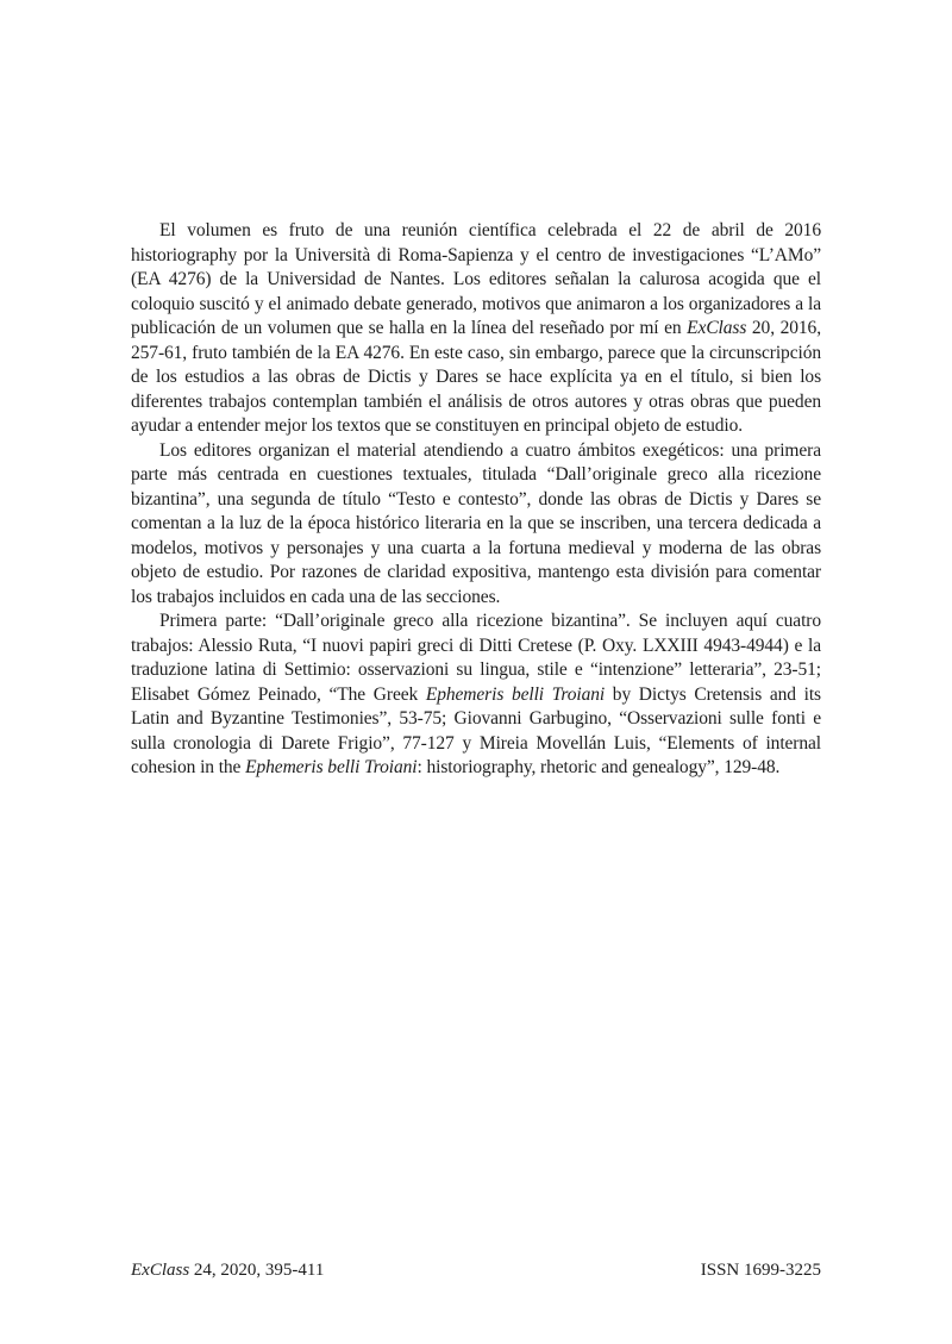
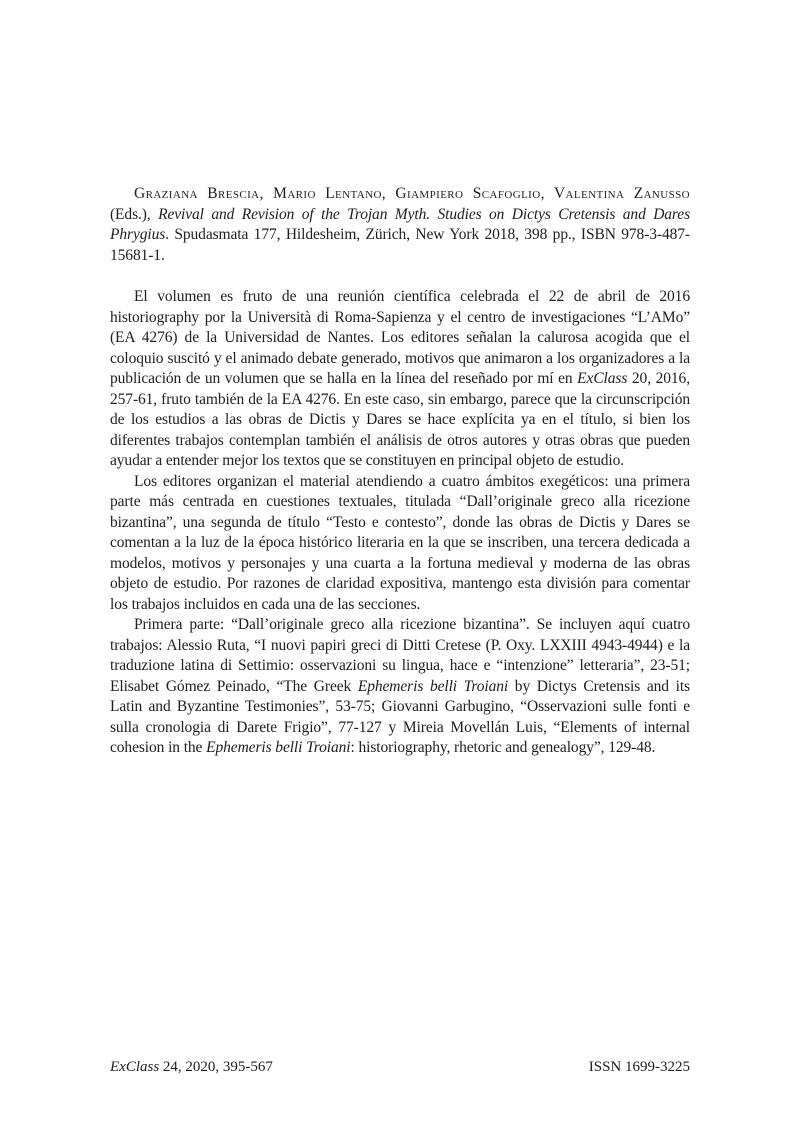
+ Graziana Brescia, Mario Lentano, Giampiero Scafoglio, Valentina Zanusso (Eds.), Revival and Revision of the Trojan Myth. Studies on Dictys Cretensis and Dares Phrygius. Spudasmata 177, Hildesheim, Zürich, New York 2018, 398 pp., ISBN 978-3-487-15681-1.
  El volumen es fruto de una reunión científica celebrada el 22 de abril de 2016 historiography por la Università di Roma-Sapienza y el centro de investigaciones “L’AMo” (EA 4276) de la Universidad de Nantes. Los editores señalan la calurosa acogida que el coloquio suscitó y el animado debate generado, motivos que animaron a los organizadores a la publicación de un volumen que se halla en la línea del reseñado por mí en ExClass 20, 2016, 257-61, fruto también de la EA 4276. En este caso, sin embargo, parece que la circunscripción de los estudios a las obras de Dictis y Dares se hace explícita ya en el título, si bien los diferentes trabajos contemplan también el análisis de otros autores y otras obras que pueden ayudar a entender mejor los textos que se constituyen en principal objeto de estudio.
  Los editores organizan el material atendiendo a cuatro ámbitos exegéticos: una primera parte más centrada en cuestiones textuales, titulada “Dall’originale greco alla ricezione bizantina”, una segunda de título “Testo e contesto”, donde las obras de Dictis y Dares se comentan a la luz de la época histórico literaria en la que se inscriben, una tercera dedicada a modelos, motivos y personajes y una cuarta a la fortuna medieval y moderna de las obras objeto de estudio. Por razones de claridad expositiva, mantengo esta división para comentar los trabajos incluidos en cada una de las secciones.
- Primera parte: “Dall’originale greco alla ricezione bizantina”. Se incluyen aquí cuatro trabajos: Alessio Ruta, “I nuovi papiri greci di Ditti Cretese (P. Oxy. LXXIII 4943-4944) e la traduzione latina di Settimio: osservazioni su lingua, stile e “intenzione” letteraria”, 23-51; Elisabet Gómez Peinado, “The Greek Ephemeris belli Troiani by Dictys Cretensis and its Latin and Byzantine Testimonies”, 53-75; Giovanni Garbugino, “Osservazioni sulle fonti e sulla cronologia di Darete Frigio”, 77-127 y Mireia Movellán Luis, “Elements of internal cohesion in the Ephemeris belli Troiani: historiography, rhetoric and genealogy”, 129-48.
+ Primera parte: “Dall’originale greco alla ricezione bizantina”. Se incluyen aquí cuatro trabajos: Alessio Ruta, “I nuovi papiri greci di Ditti Cretese (P. Oxy. LXXIII 4943-4944) e la traduzione latina di Settimio: osservazioni su lingua, hace e “intenzione” letteraria”, 23-51; Elisabet Gómez Peinado, “The Greek Ephemeris belli Troiani by Dictys Cretensis and its Latin and Byzantine Testimonies”, 53-75; Giovanni Garbugino, “Osservazioni sulle fonti e sulla cronologia di Darete Frigio”, 77-127 y Mireia Movellán Luis, “Elements of internal cohesion in the Ephemeris belli Troiani: historiography, rhetoric and genealogy”, 129-48.
- ExClass 24, 2020, 395-411
+ ExClass 24, 2020, 395-567
  ISSN 1699-3225
